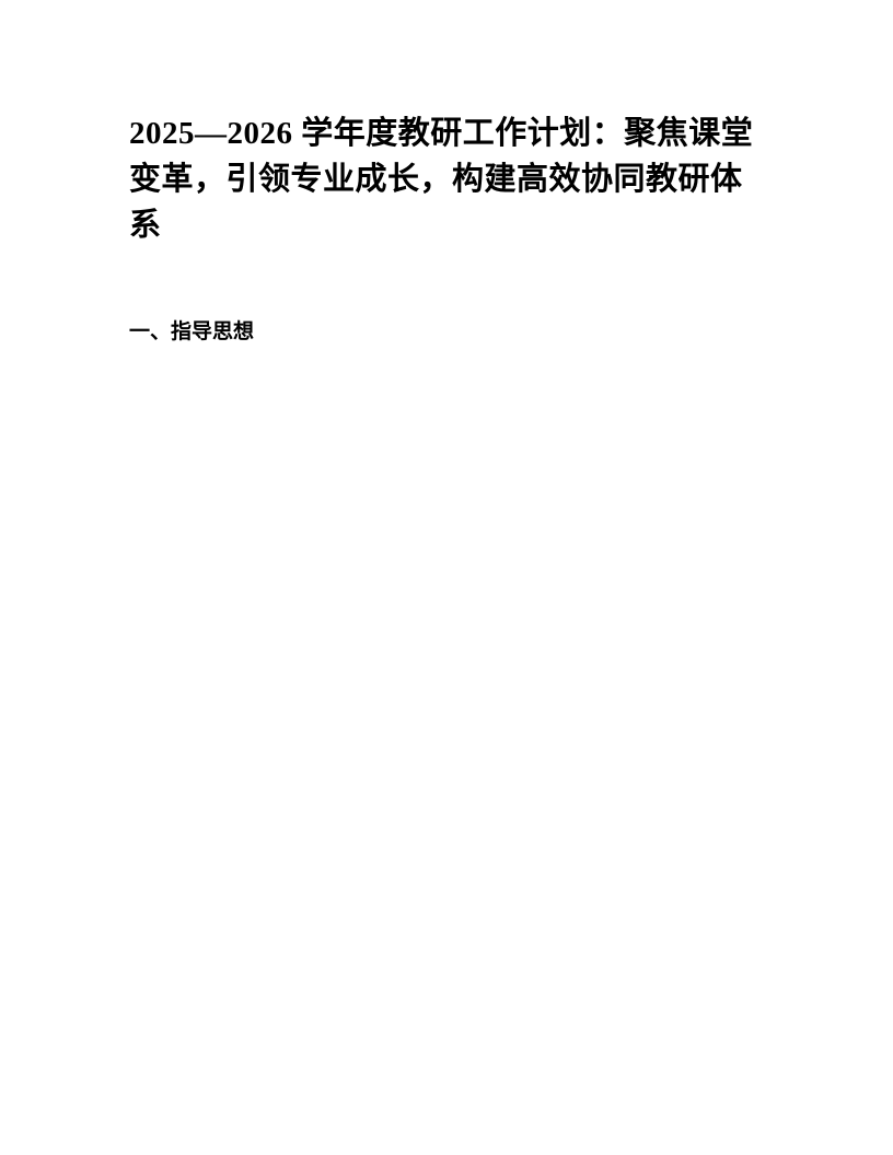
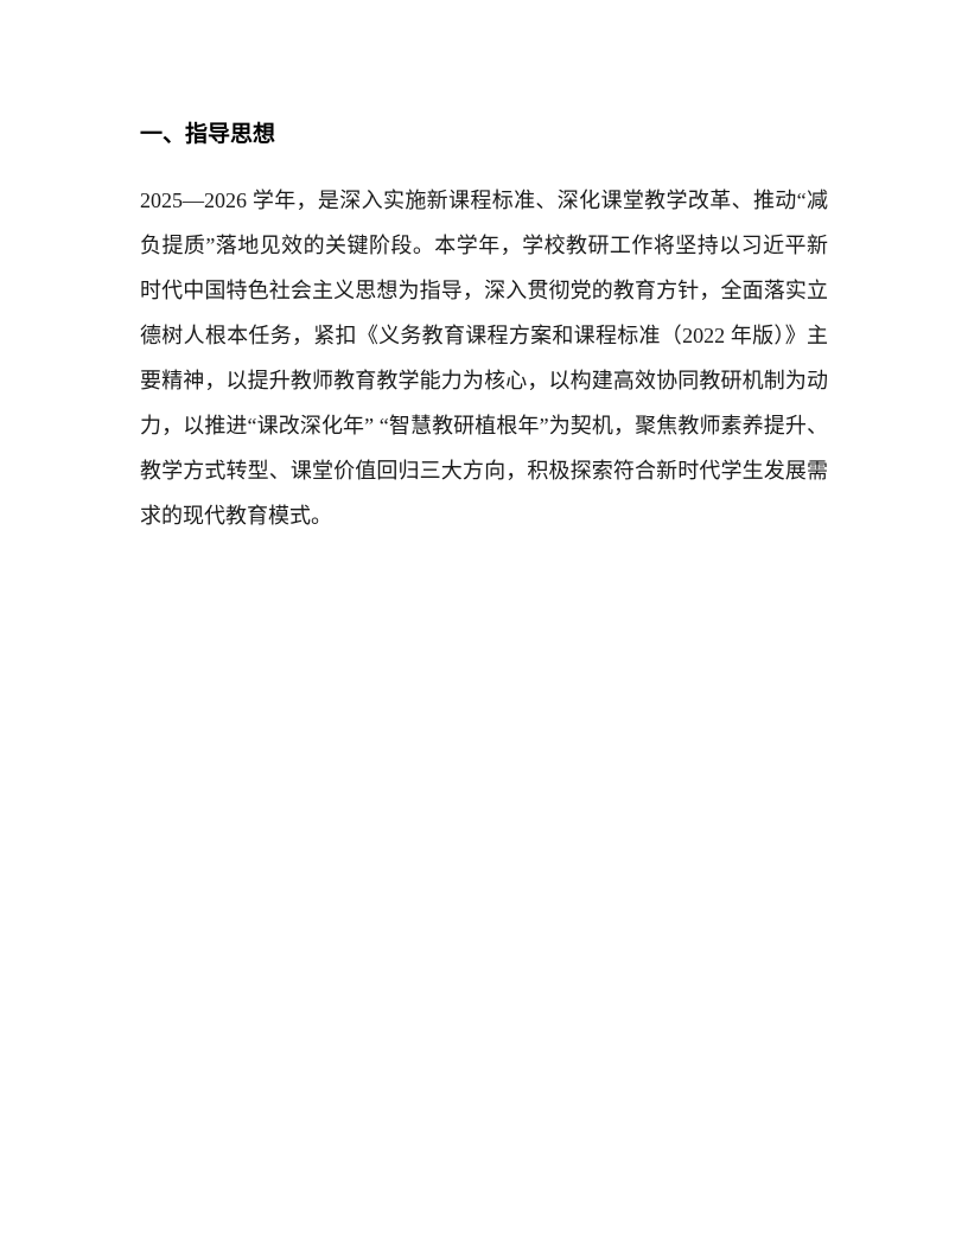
- 2025—2026 学年度教研工作计划：聚焦课堂变革，引领专业成长，构建高效协同教研体系
  一、指导思想
+ 2025—2026 学年，是深入实施新课程标准、深化课堂教学改革、推动“减负提质”落地见效的关键阶段。本学年，学校教研工作将坚持以习近平新时代中国特色社会主义思想为指导，深入贯彻党的教育方针，全面落实立德树人根本任务，紧扣《义务教育课程方案和课程标准（2022 年版）》主要精神，以提升教师教育教学能力为核心，以构建高效协同教研机制为动力，以推进“课改深化年” “智慧教研植根年”为契机，聚焦教师素养提升、教学方式转型、课堂价值回归三大方向，积极探索符合新时代学生发展需求的现代教育模式。
